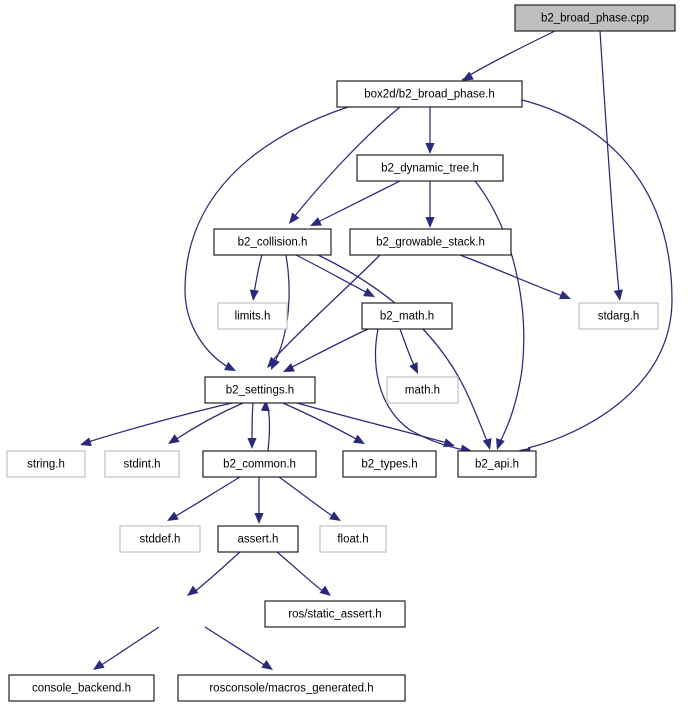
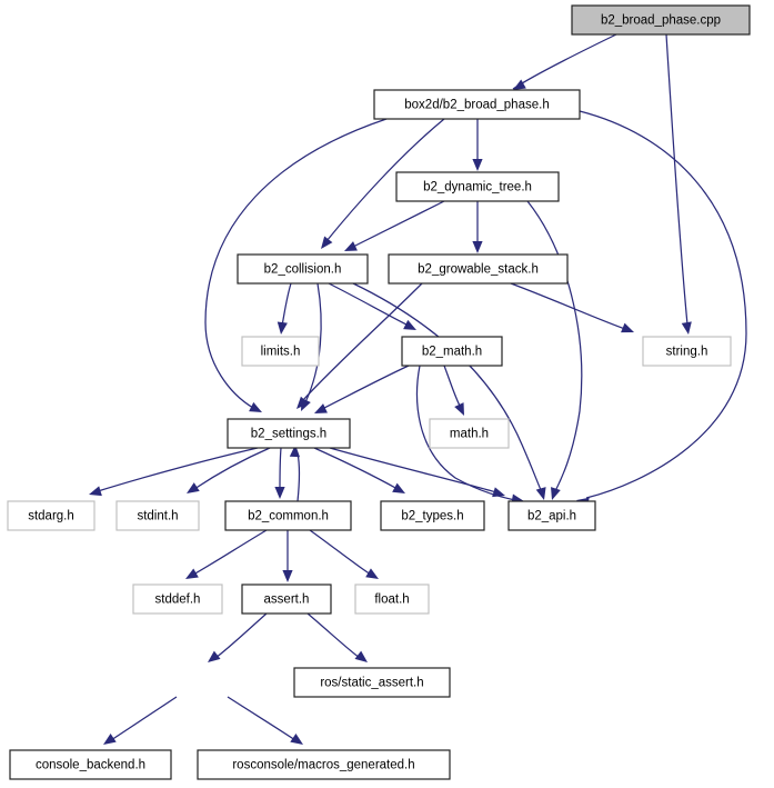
  b2_broad_phase.cpp
  box2d/b2_broad_phase.h
  b2_dynamic_tree.h
  b2_collision.h
  b2_growable_stack.h
  limits.h
  b2_math.h
- stdarg.h
+ string.h
  b2_settings.h
  math.h
- string.h
+ stdarg.h
  stdint.h
  b2_common.h
  b2_types.h
  b2_api.h
  stddef.h
  assert.h
  float.h
  ros/static_assert.h
  console_backend.h
  rosconsole/macros_generated.h
